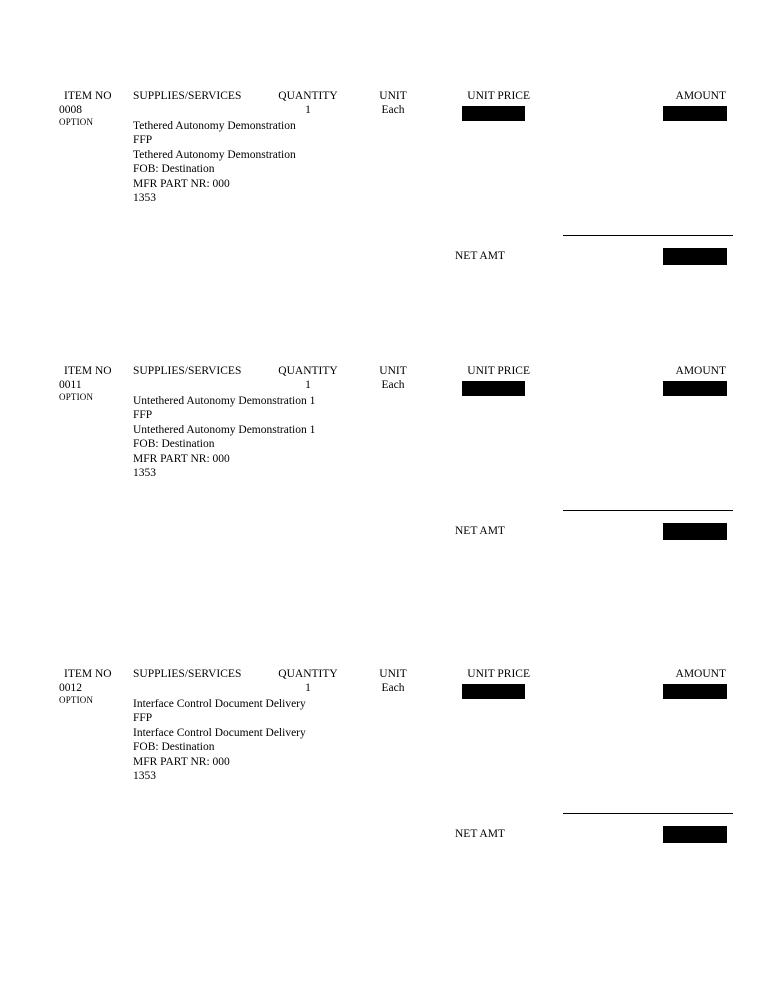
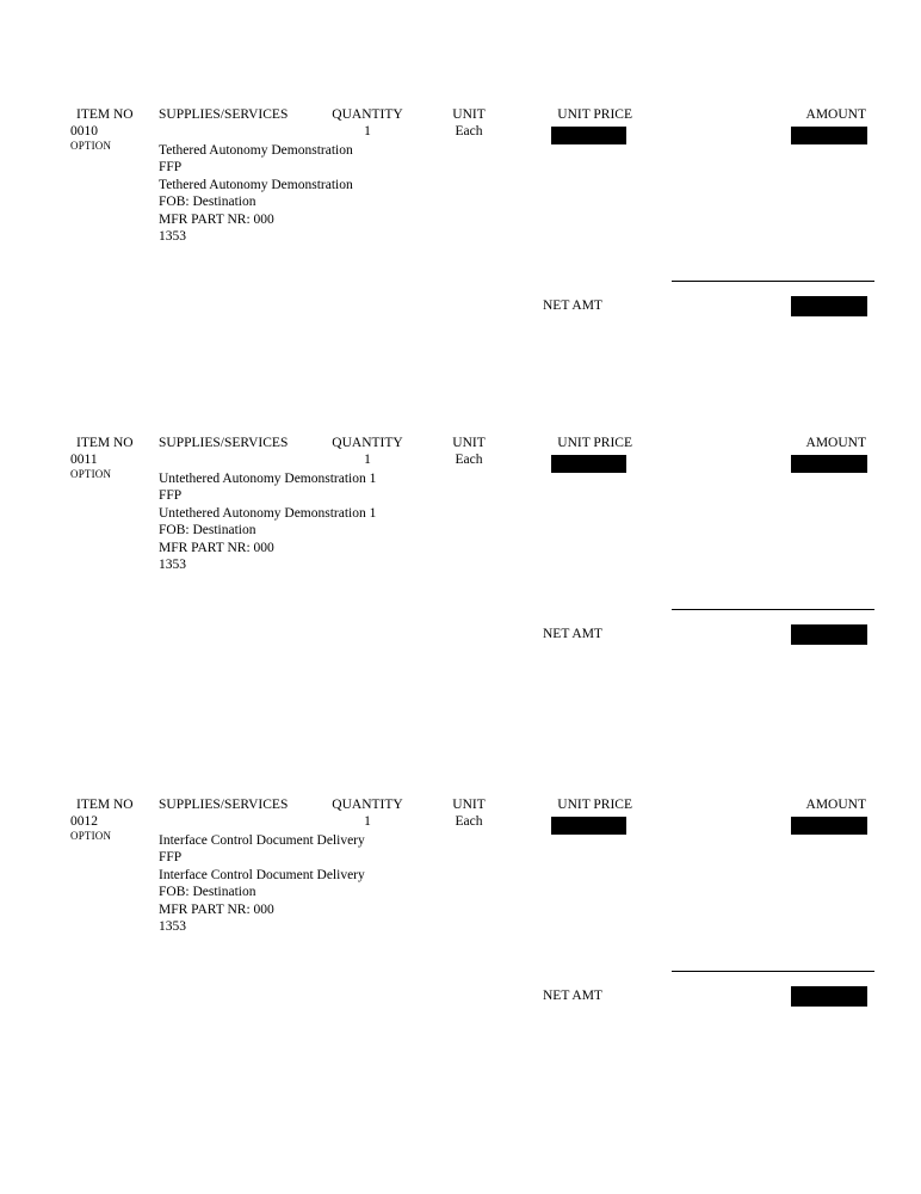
  ITEM NO
  SUPPLIES/SERVICES
  QUANTITY
  UNIT
  UNIT PRICE
  AMOUNT
- 0008
+ 0010
  1
  Each
  OPTION
  Tethered Autonomy Demonstration
  FFP
  Tethered Autonomy Demonstration
  FOB: Destination
  MFR PART NR: 000
  1353
  NET AMT
  ITEM NO
  SUPPLIES/SERVICES
  QUANTITY
  UNIT
  UNIT PRICE
  AMOUNT
  0011
  1
  Each
  OPTION
  Untethered Autonomy Demonstration 1
  FFP
  Untethered Autonomy Demonstration 1
  FOB: Destination
  MFR PART NR: 000
  1353
  NET AMT
  ITEM NO
  SUPPLIES/SERVICES
  QUANTITY
  UNIT
  UNIT PRICE
  AMOUNT
  0012
  1
  Each
  OPTION
  Interface Control Document Delivery
  FFP
  Interface Control Document Delivery
  FOB: Destination
  MFR PART NR: 000
  1353
  NET AMT
